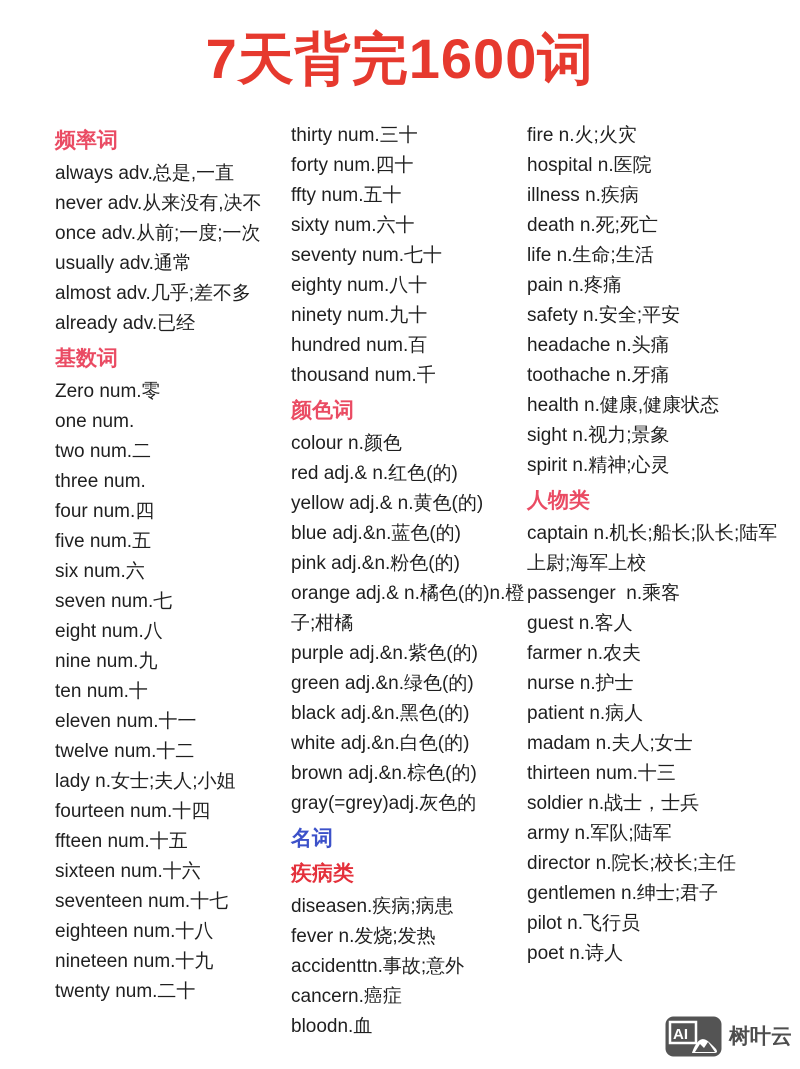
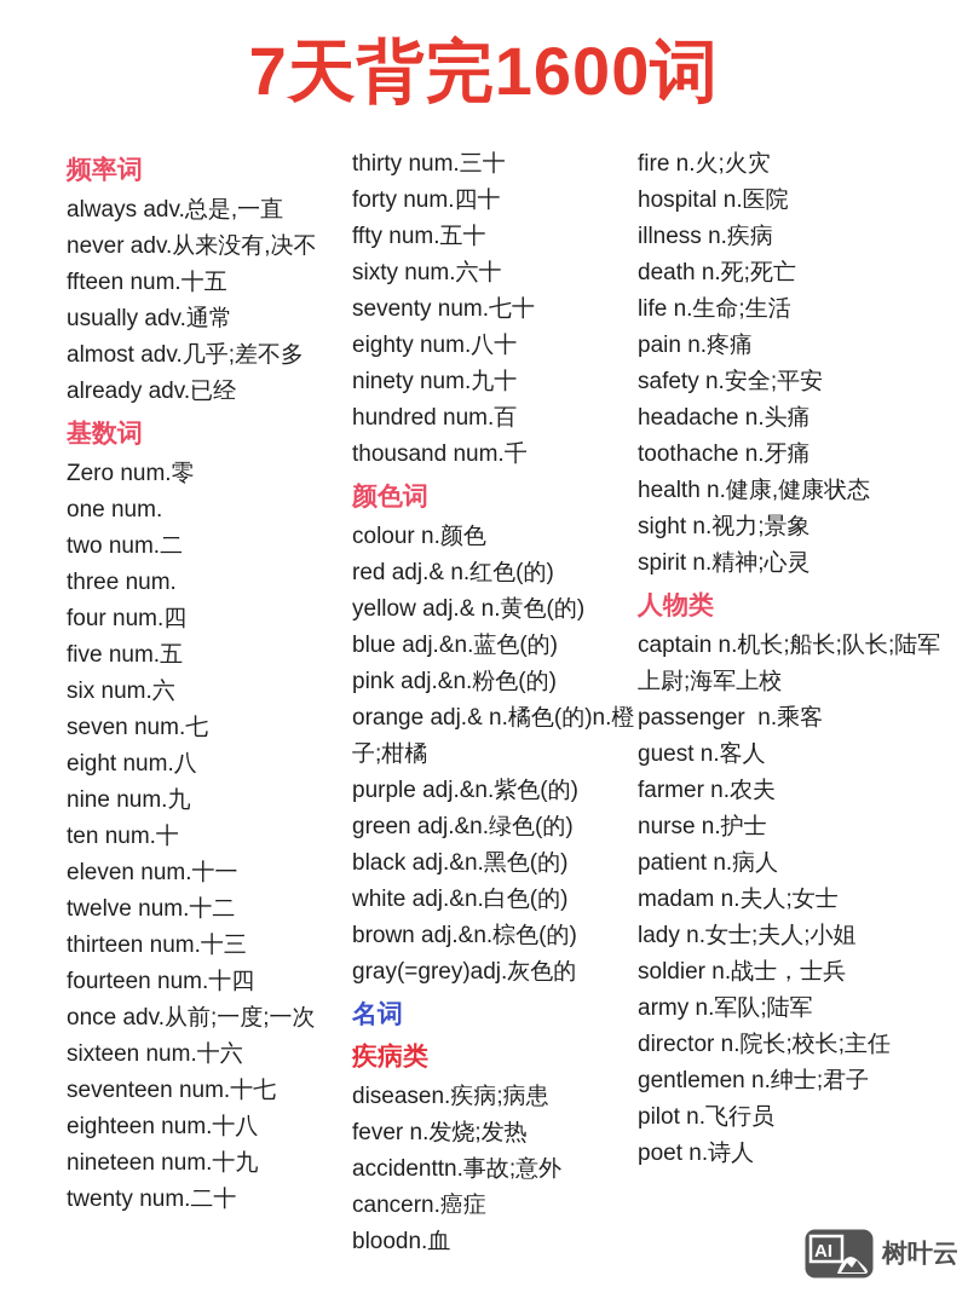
  7天背完1600词
  频率词
  always adv.总是,一直
  never adv.从来没有,决不
- once adv.从前;一度;一次
+ ffteen num.十五
  usually adv.通常
  almost adv.几乎;差不多
  already adv.已经
  基数词
  Zero num.零
  one num.
  two num.二
  three num.
  four num.四
  five num.五
  six num.六
  seven num.七
  eight num.八
  nine num.九
  ten num.十
  eleven num.十一
  twelve num.十二
- lady n.女士;夫人;小姐
+ thirteen num.十三
  fourteen num.十四
- ffteen num.十五
+ once adv.从前;一度;一次
  sixteen num.十六
  seventeen num.十七
  eighteen num.十八
  nineteen num.十九
  twenty num.二十
  thirty num.三十
  forty num.四十
  ffty num.五十
  sixty num.六十
  seventy num.七十
  eighty num.八十
  ninety num.九十
  hundred num.百
  thousand num.千
  颜色词
  colour n.颜色
  red adj.& n.红色(的)
  yellow adj.& n.黄色(的)
  blue adj.&n.蓝色(的)
  pink adj.&n.粉色(的)
  orange adj.& n.橘色(的)n.橙子;柑橘
  purple adj.&n.紫色(的)
  green adj.&n.绿色(的)
  black adj.&n.黑色(的)
  white adj.&n.白色(的)
  brown adj.&n.棕色(的)
  gray(=grey)adj.灰色的
  名词
  疾病类
  diseasen.疾病;病患
  fever n.发烧;发热
  accidenttn.事故;意外
  cancern.癌症
  bloodn.血
  fire n.火;火灾
  hospital n.医院
  illness n.疾病
  death n.死;死亡
  life n.生命;生活
  pain n.疼痛
  safety n.安全;平安
  headache n.头痛
  toothache n.牙痛
  health n.健康,健康状态
  sight n.视力;景象
  spirit n.精神;心灵
  人物类
  captain n.机长;船长;队长;陆军上尉;海军上校
  passenger n.乘客
  guest n.客人
  farmer n.农夫
  nurse n.护士
  patient n.病人
  madam n.夫人;女士
- thirteen num.十三
+ lady n.女士;夫人;小姐
  soldier n.战士，士兵
  army n.军队;陆军
  director n.院长;校长;主任
  gentlemen n.绅士;君子
  pilot n.飞行员
  poet n.诗人
  AI
  树叶云
